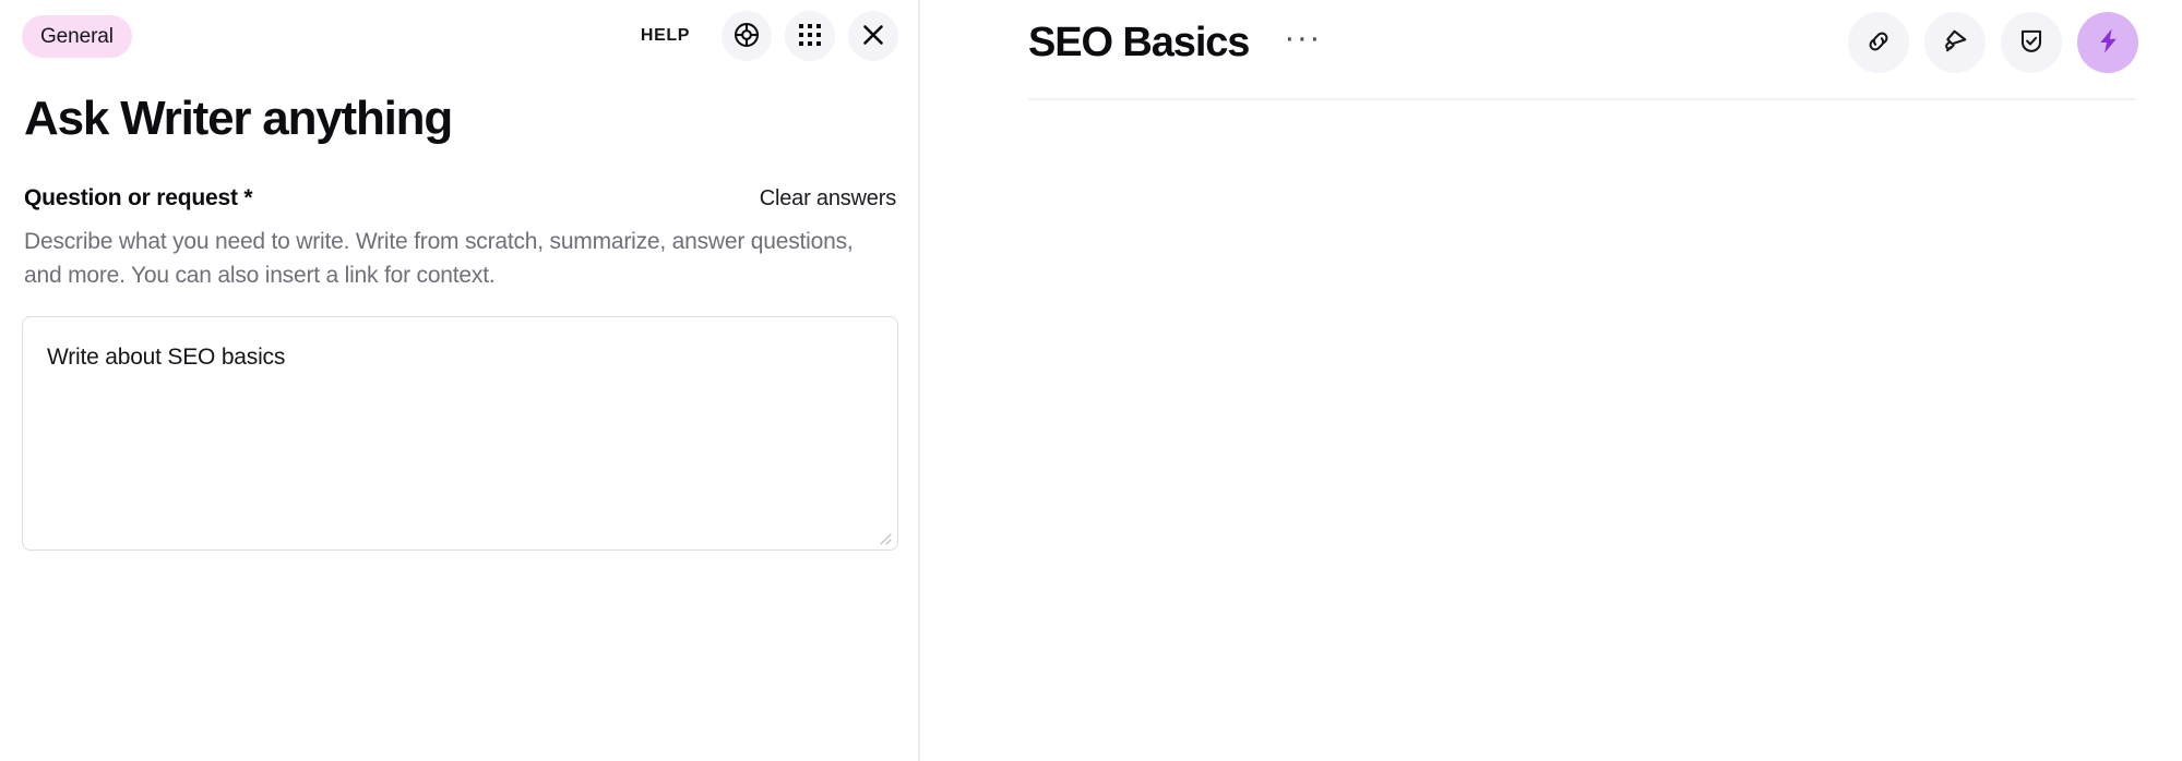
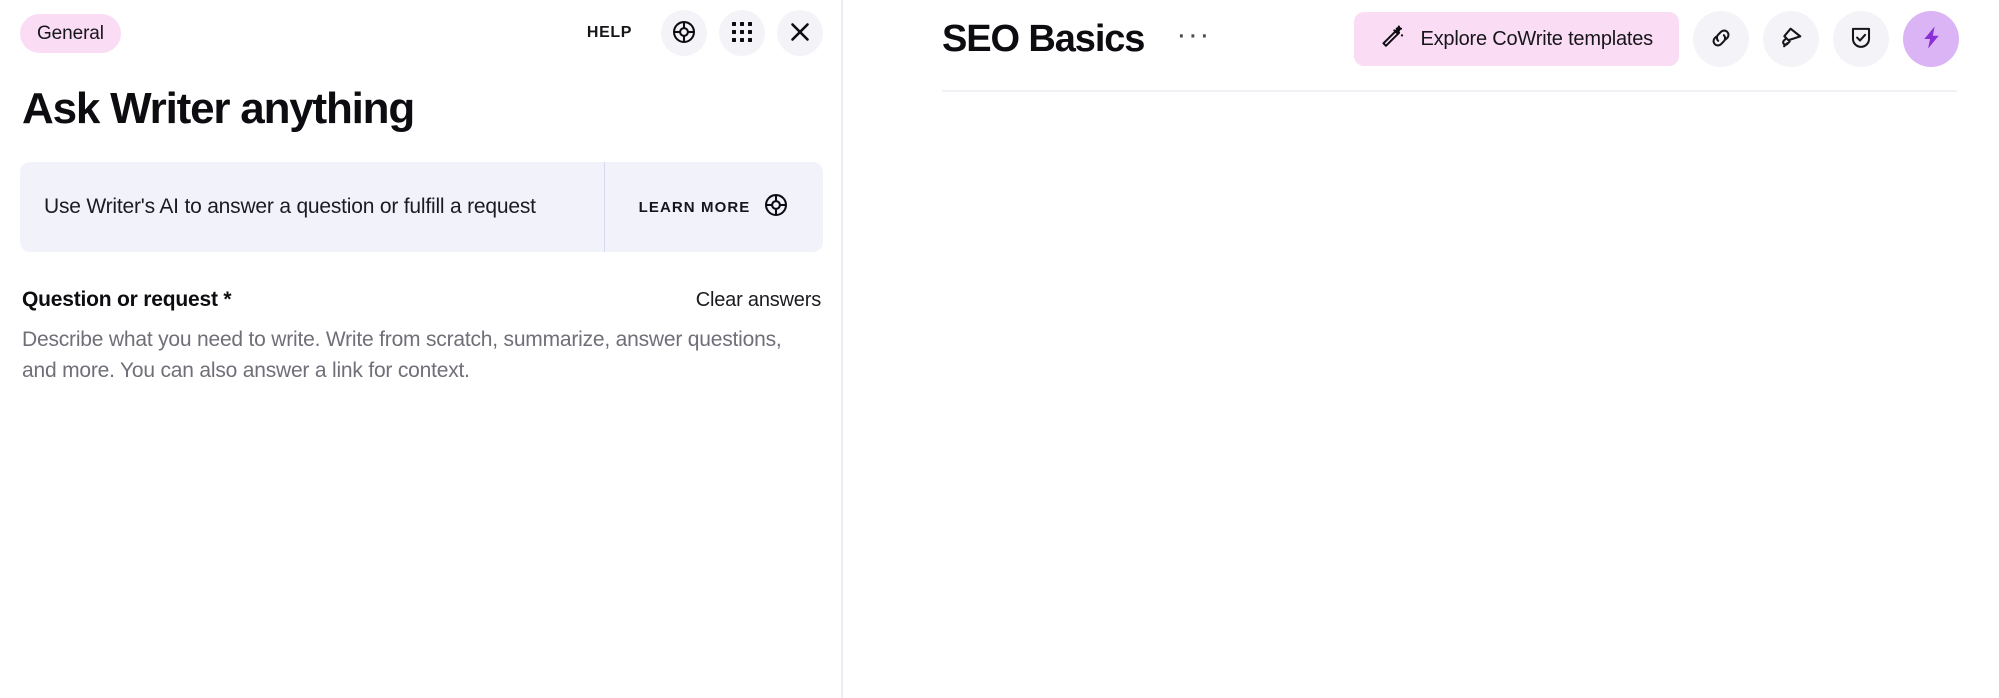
  General
  HELP
  Ask Writer anything
+ Use Writer's AI to answer a question or fulfill a request
+ LEARN MORE
  Question or request *
  Clear answers
- Describe what you need to write. Write from scratch, summarize, answer questions, and more. You can also insert a link for context.
+ Describe what you need to write. Write from scratch, summarize, answer questions, and more. You can also answer a link for context.
- Write about SEO basics
  SEO Basics
  ···
+ Explore CoWrite templates
